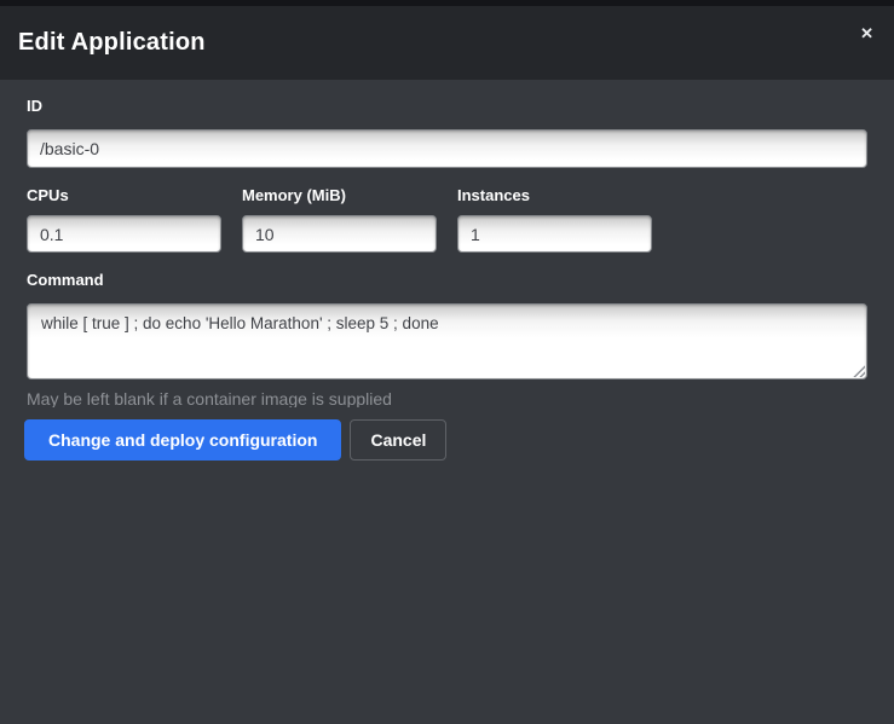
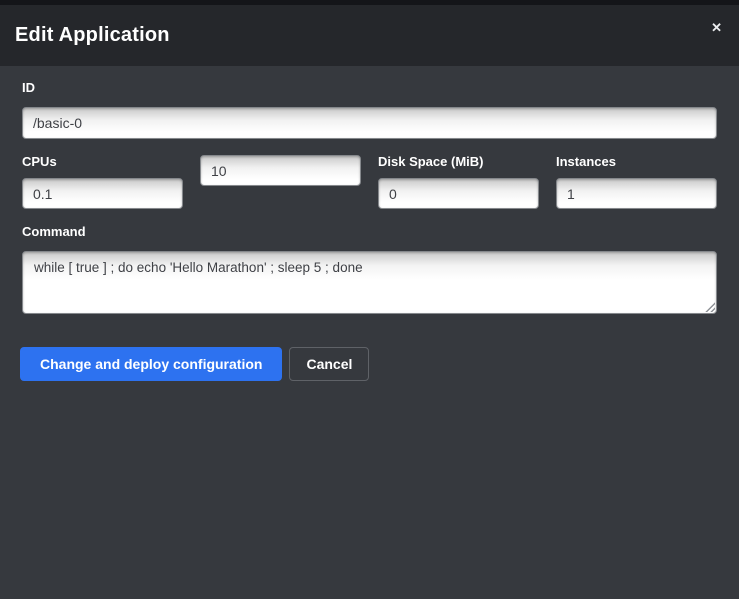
  Edit Application
  ✕
  ID
  /basic-0
  CPUs
  0.1
- Memory (MiB)
  10
+ Disk Space (MiB)
+ 0
  Instances
  1
  Command
  while [ true ] ; do echo 'Hello Marathon' ; sleep 5 ; done
- May be left blank if a container image is supplied
  Change and deploy configuration
  Cancel
